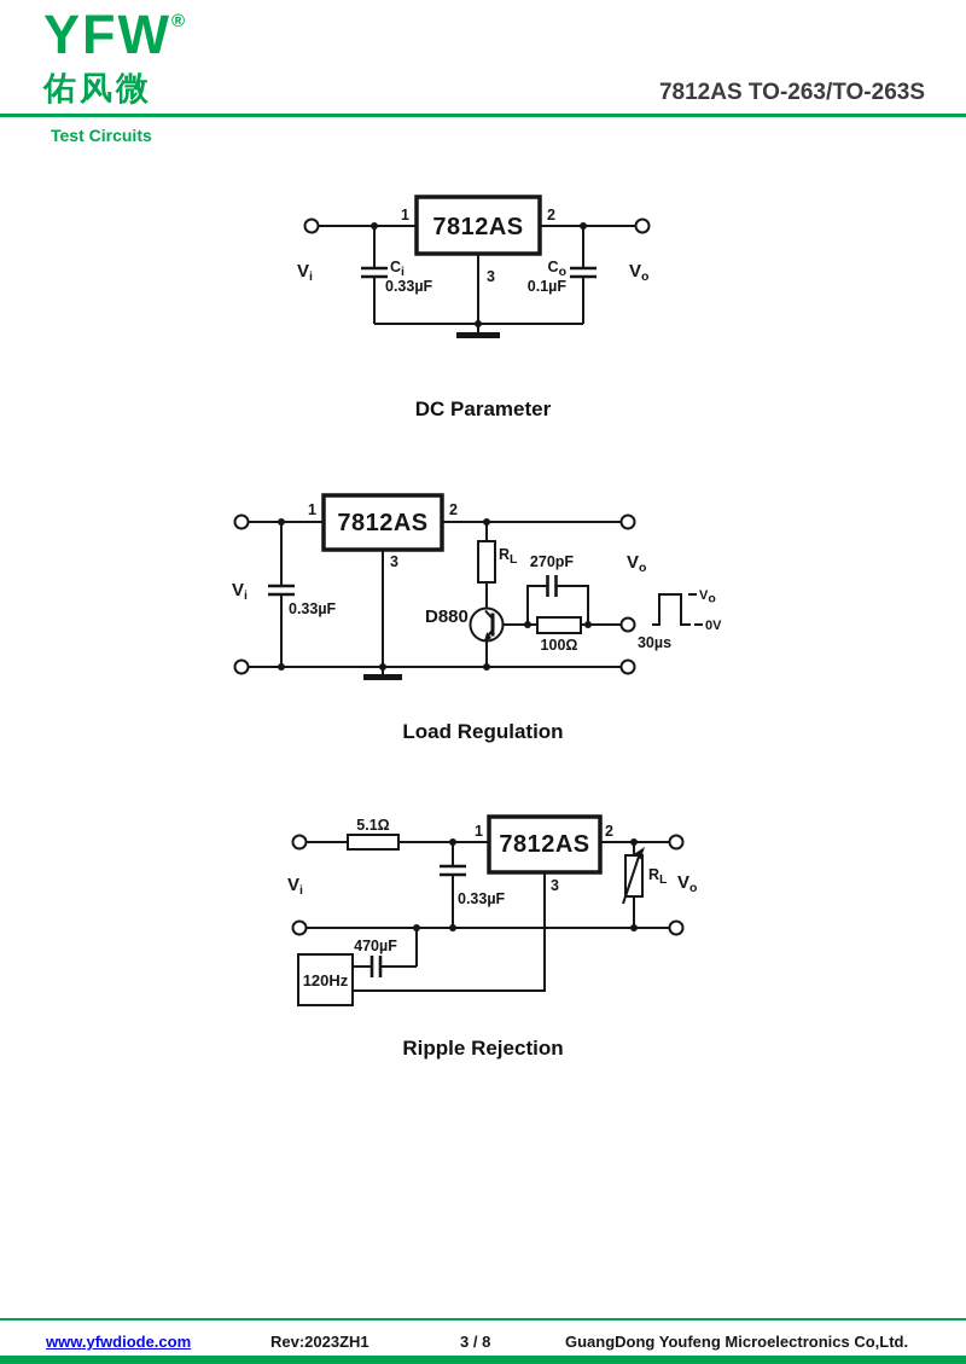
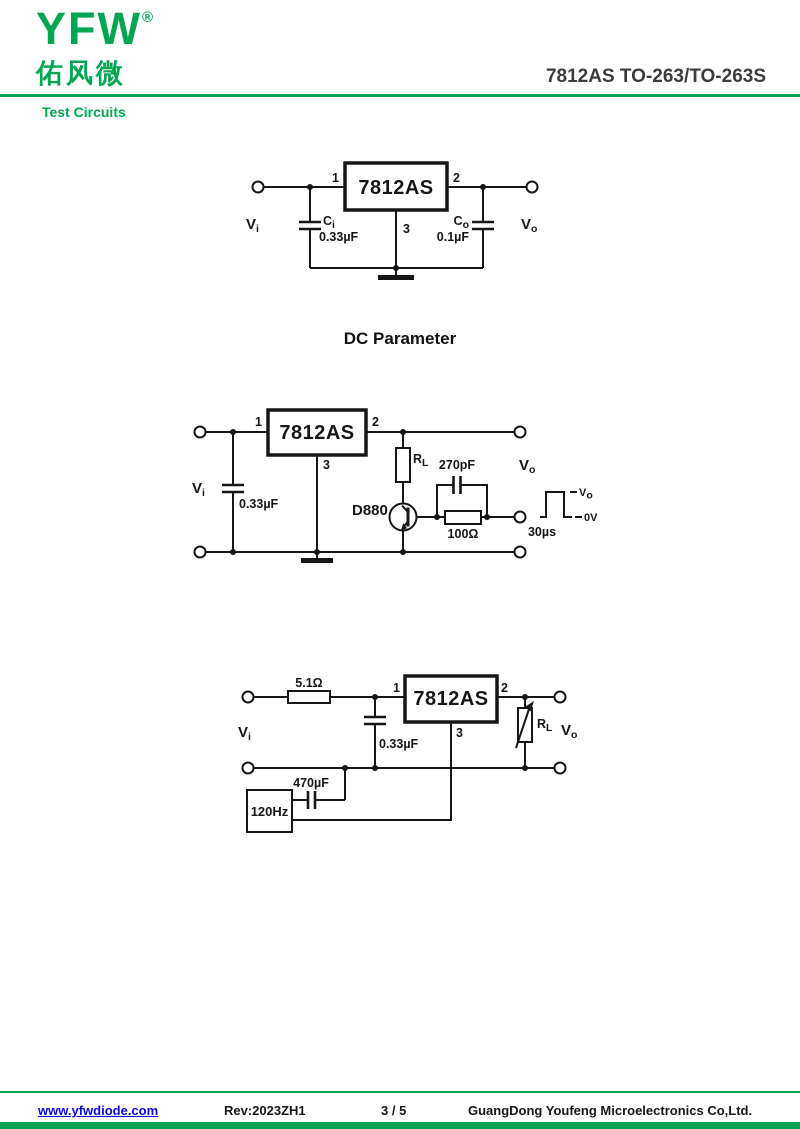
  YFW®
  佑风微
  7812AS TO-263/TO-263S
  Test Circuits
  7812AS
  1
  2
  3
  Vi
  Vo
  Ci
  0.33µF
  Co
  0.1µF
  DC Parameter
  7812AS
  1
  2
  3
  Vi
  0.33µF
  RL
  D880
  270pF
  100Ω
  Vo
  Vo
  0V
  30µs
- Load Regulation
  120Hz
  7812AS
  1
  2
  3
  5.1Ω
  Vi
  0.33µF
  470µF
  RL
  Vo
- Ripple Rejection
  www.yfwdiode.com
  Rev:2023ZH1
- 3 / 8
+ 3 / 5
  GuangDong Youfeng Microelectronics Co,Ltd.
